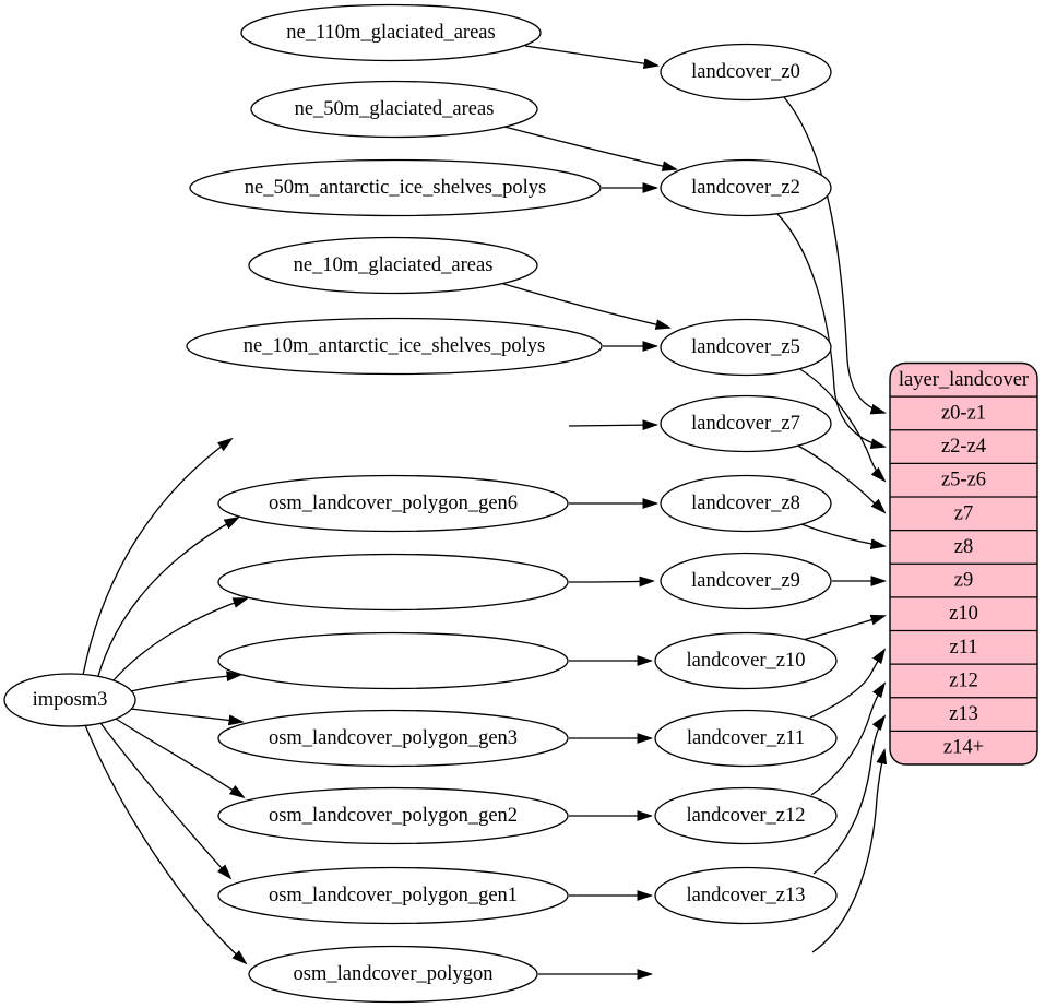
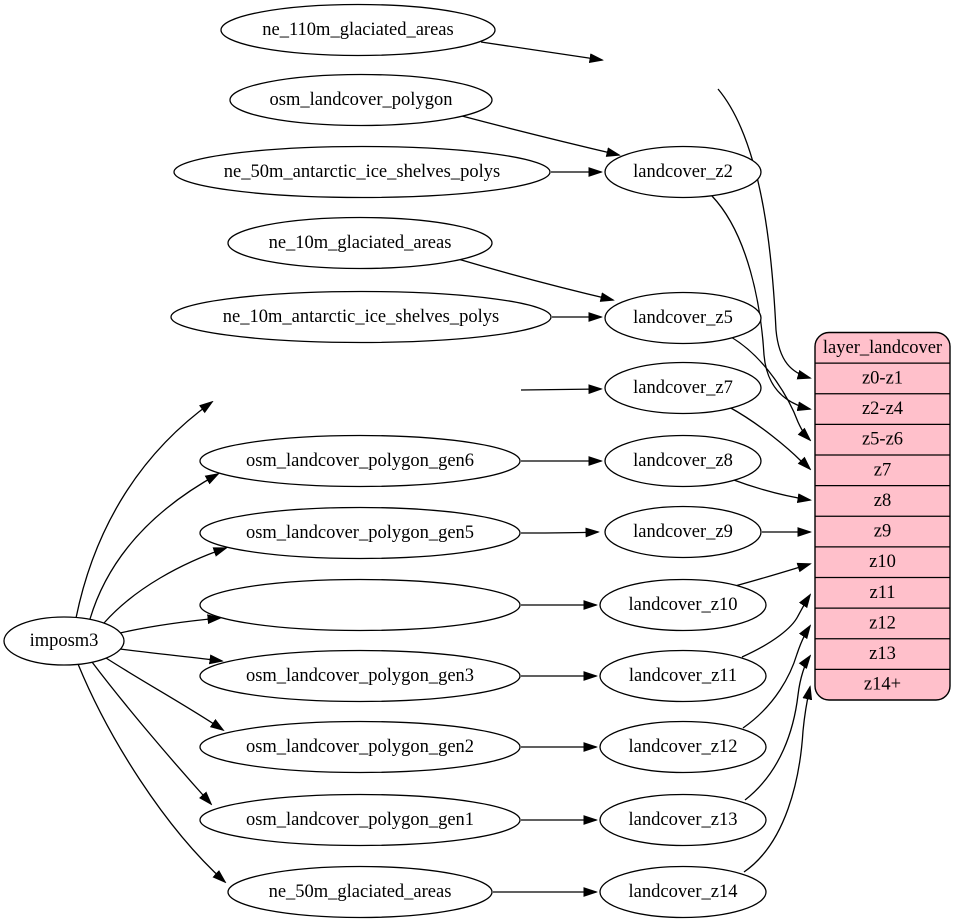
  imposm3
  ne_110m_glaciated_areas
- ne_50m_glaciated_areas
+ osm_landcover_polygon
  ne_50m_antarctic_ice_shelves_polys
  ne_10m_glaciated_areas
  ne_10m_antarctic_ice_shelves_polys
  osm_landcover_polygon_gen6
+ osm_landcover_polygon_gen5
  osm_landcover_polygon_gen3
  osm_landcover_polygon_gen2
  osm_landcover_polygon_gen1
- osm_landcover_polygon
+ ne_50m_glaciated_areas
- landcover_z0
  landcover_z2
  landcover_z5
  landcover_z7
  landcover_z8
  landcover_z9
  landcover_z10
  landcover_z11
  landcover_z12
  landcover_z13
+ landcover_z14
  layer_landcover
  z0-z1
  z2-z4
  z5-z6
  z7
  z8
  z9
  z10
  z11
  z12
  z13
  z14+
